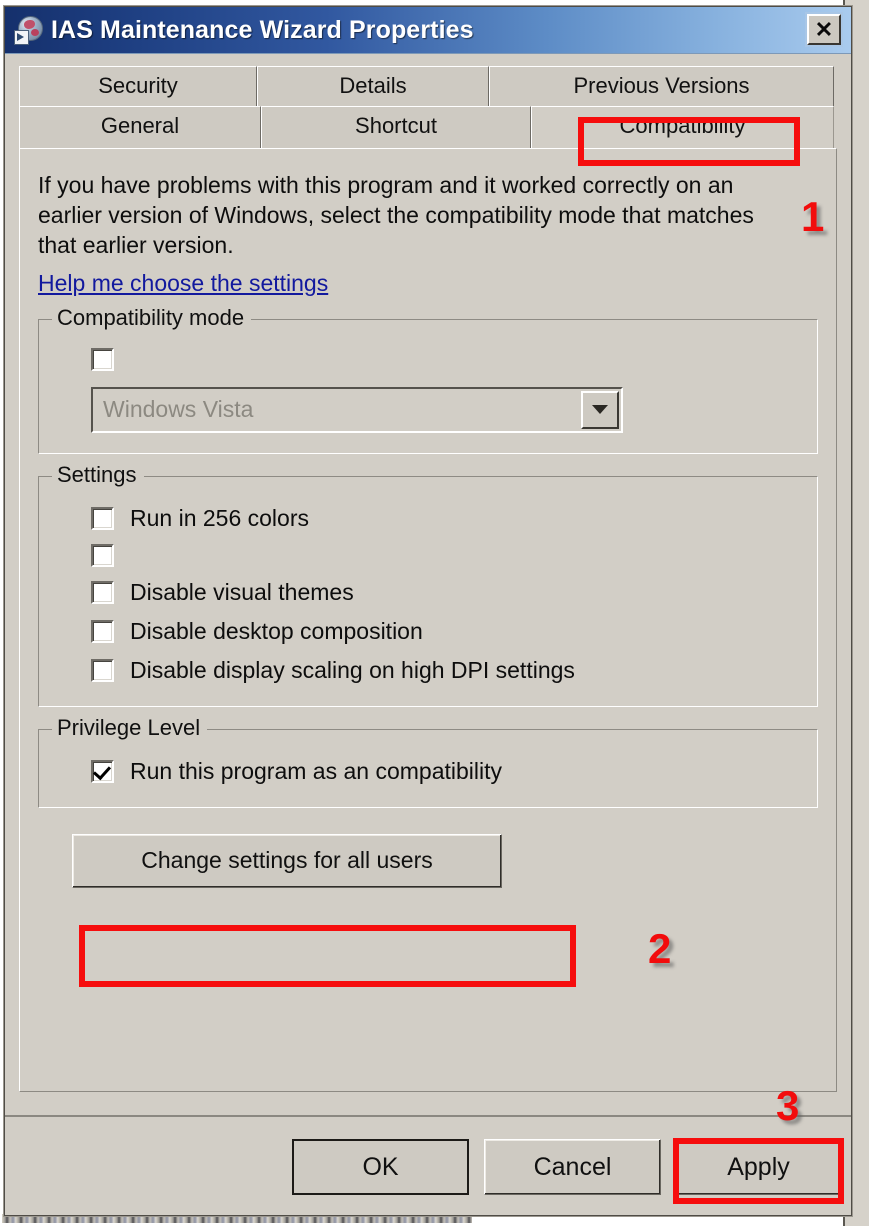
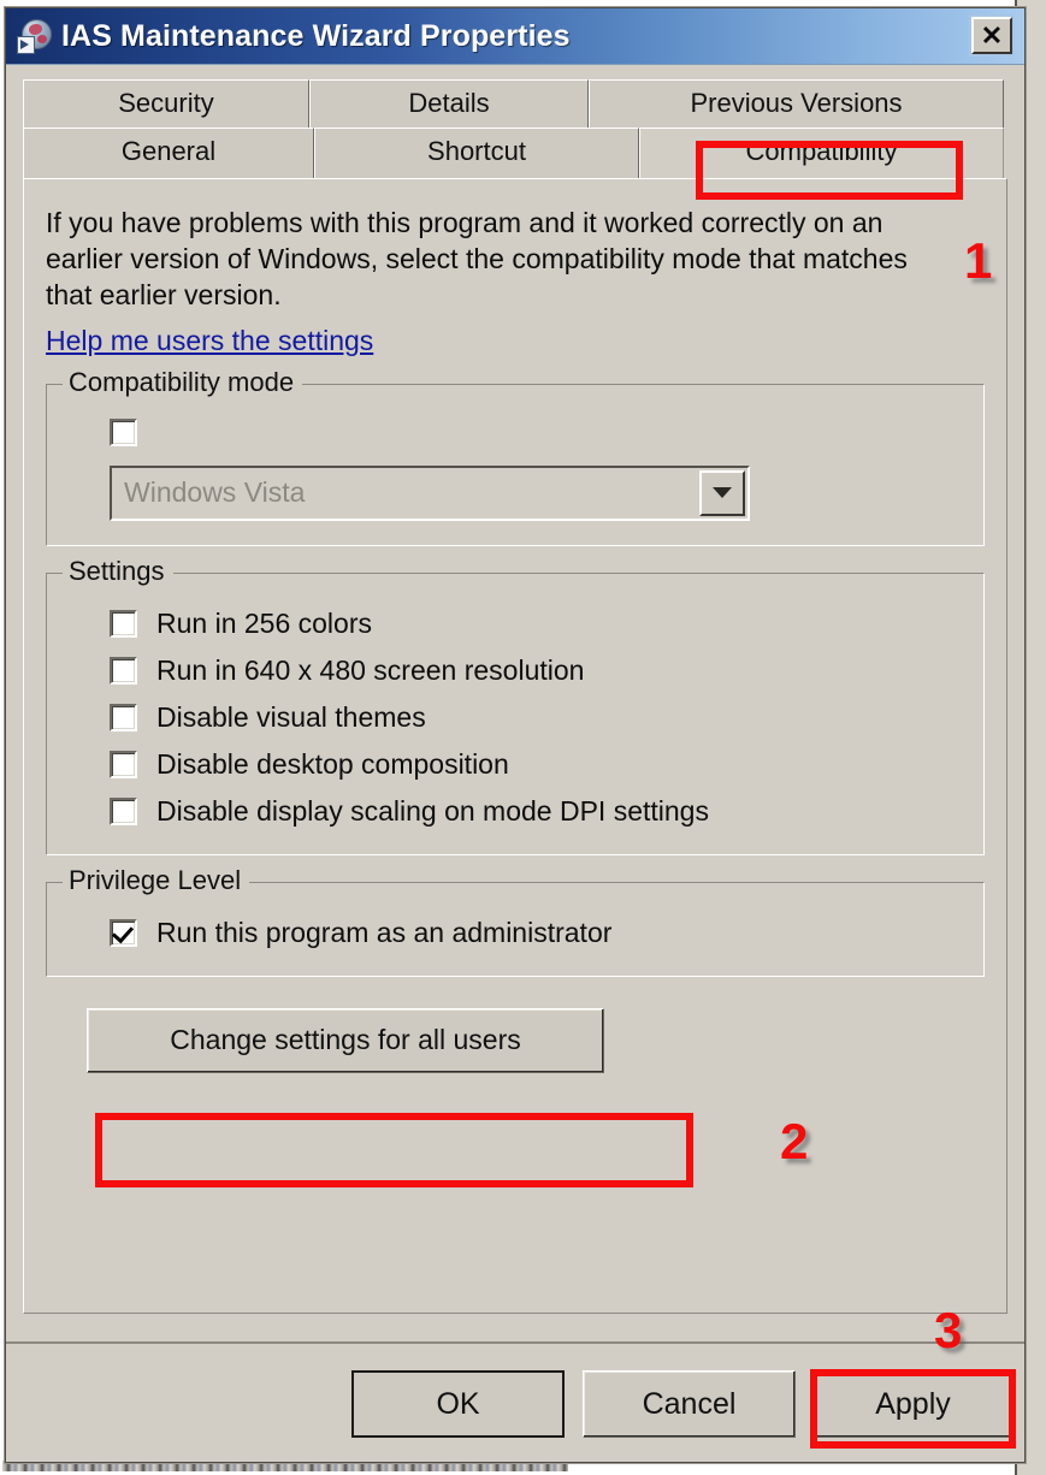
  IAS Maintenance Wizard Properties
  ✕
  Security
  Details
  Previous Versions
  General
  Shortcut
  Compatibility
  If you have problems with this program and it worked correctly on an earlier version of Windows, select the compatibility mode that matches that earlier version.
- Help me choose the settings
+ Help me users the settings
  Compatibility mode
  Windows Vista
  Settings
  Run in 256 colors
+ Run in 640 x 480 screen resolution
  Disable visual themes
  Disable desktop composition
- Disable display scaling on high DPI settings
+ Disable display scaling on mode DPI settings
  Privilege Level
- Run this program as an compatibility
+ Run this program as an administrator
  Change settings for all users
  OK
  Cancel
  Apply
  1
  2
  3
